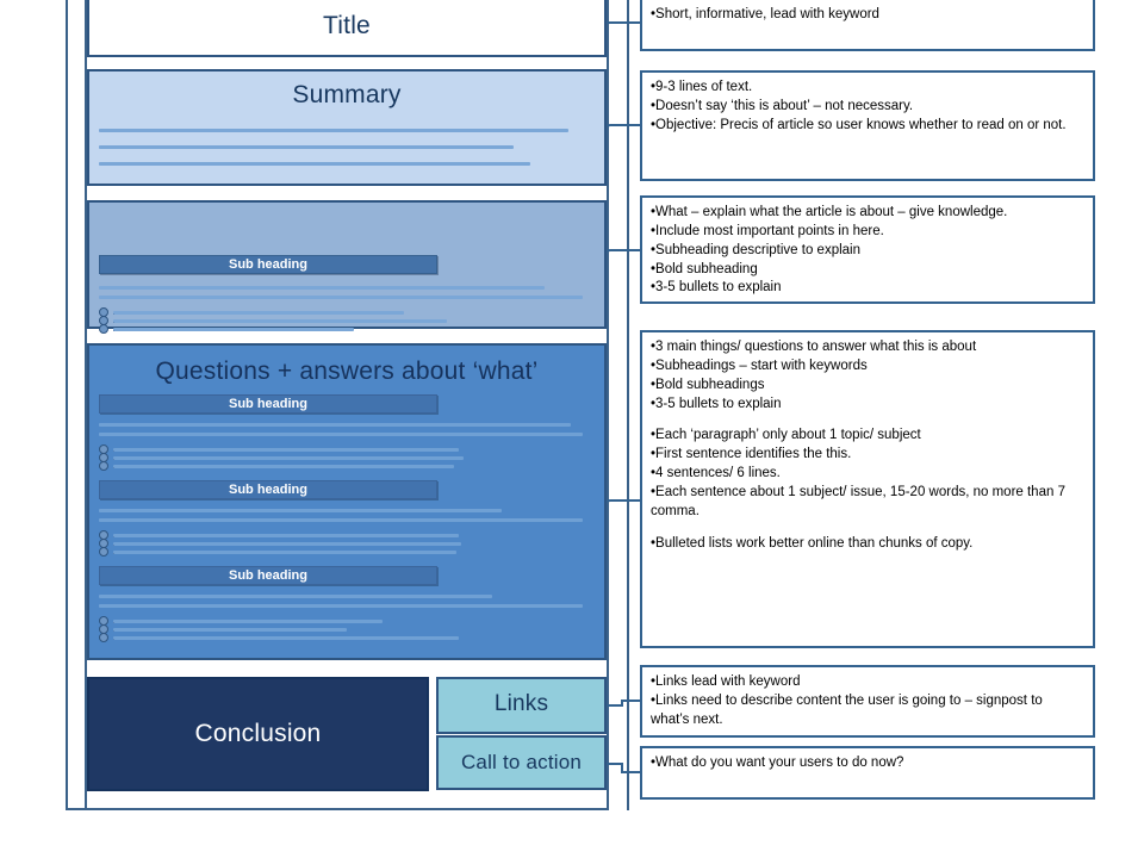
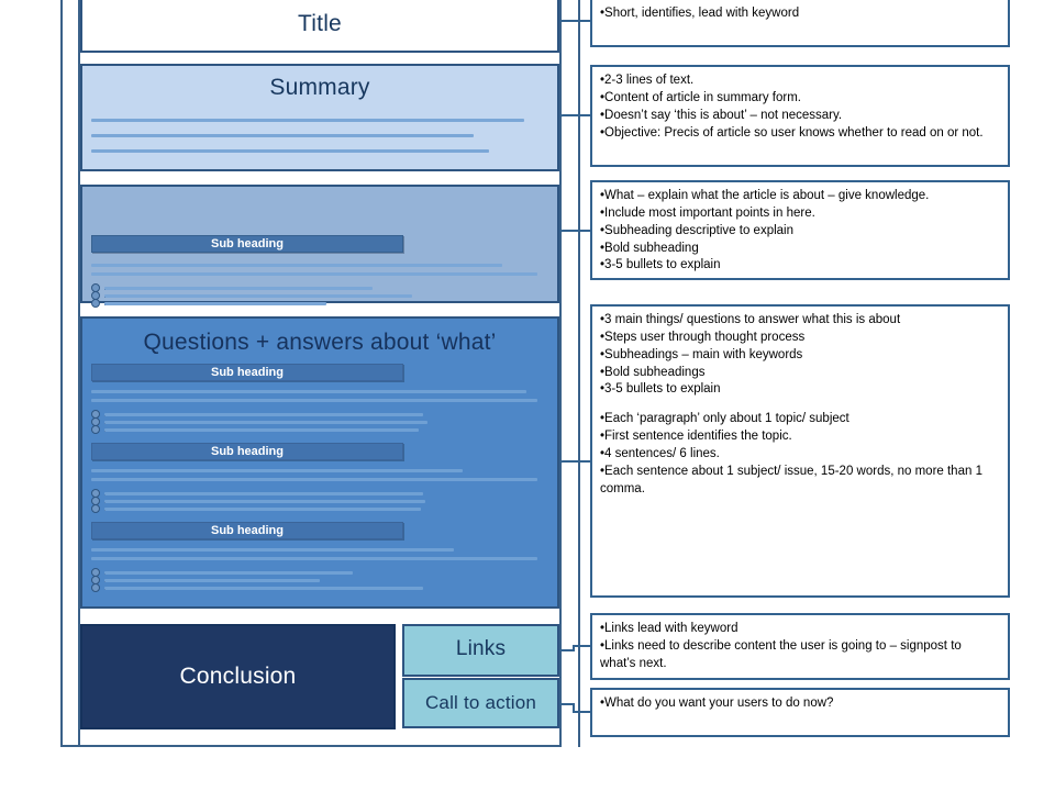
  Title
  Summary
  Sub heading
  Questions + answers about ‘what’
  Sub heading
  Sub heading
  Sub heading
  Conclusion
  Links
  Call to action
- •Short, informative, lead with keyword
+ •Short, identifies, lead with keyword
- •9-3 lines of text.
+ •2-3 lines of text.
+ •Content of article in summary form.
  •Doesn’t say ‘this is about’ – not necessary.
  •Objective: Precis of article so user knows whether to read on or not.
  •What – explain what the article is about – give knowledge.
  •Include most important points in here.
  •Subheading descriptive to explain
  •Bold subheading
  •3-5 bullets to explain
  •3 main things/ questions to answer what this is about
+ •Steps user through thought process
- •Subheadings – start with keywords
+ •Subheadings – main with keywords
  •Bold subheadings
  •3-5 bullets to explain
  •Each ‘paragraph’ only about 1 topic/ subject
- •First sentence identifies the this.
+ •First sentence identifies the topic.
  •4 sentences/ 6 lines.
- •Each sentence about 1 subject/ issue, 15-20 words, no more than 7 comma.
+ •Each sentence about 1 subject/ issue, 15-20 words, no more than 1 comma.
- •Bulleted lists work better online than chunks of copy.
  •Links lead with keyword
  •Links need to describe content the user is going to – signpost to what’s next.
  •What do you want your users to do now?
